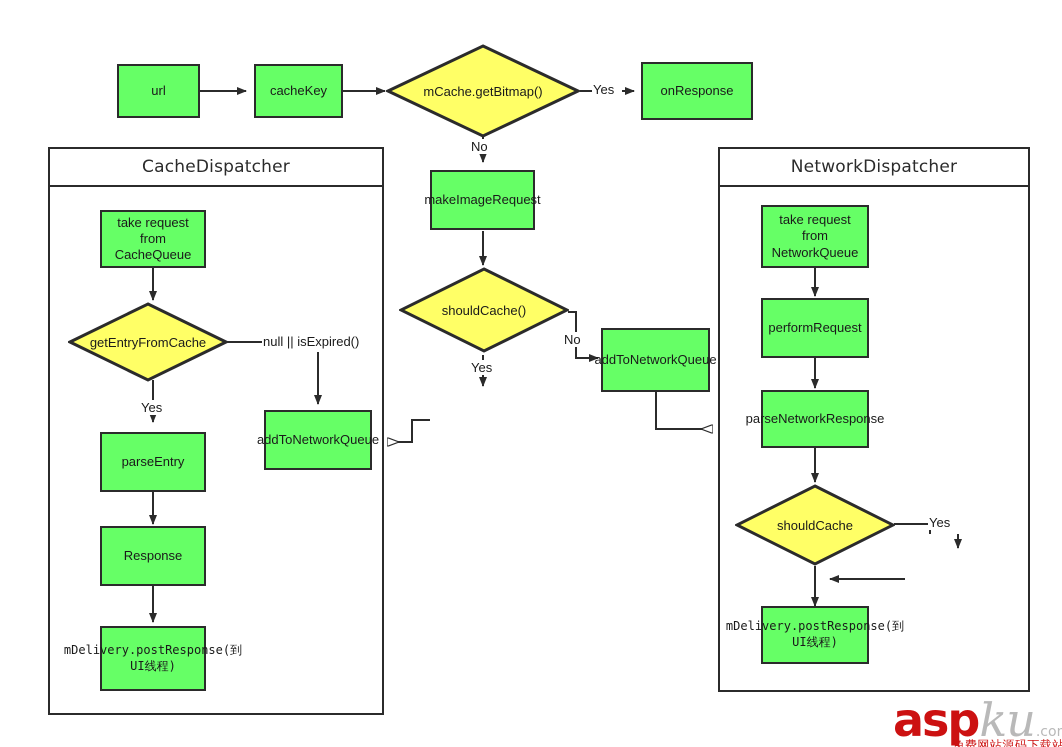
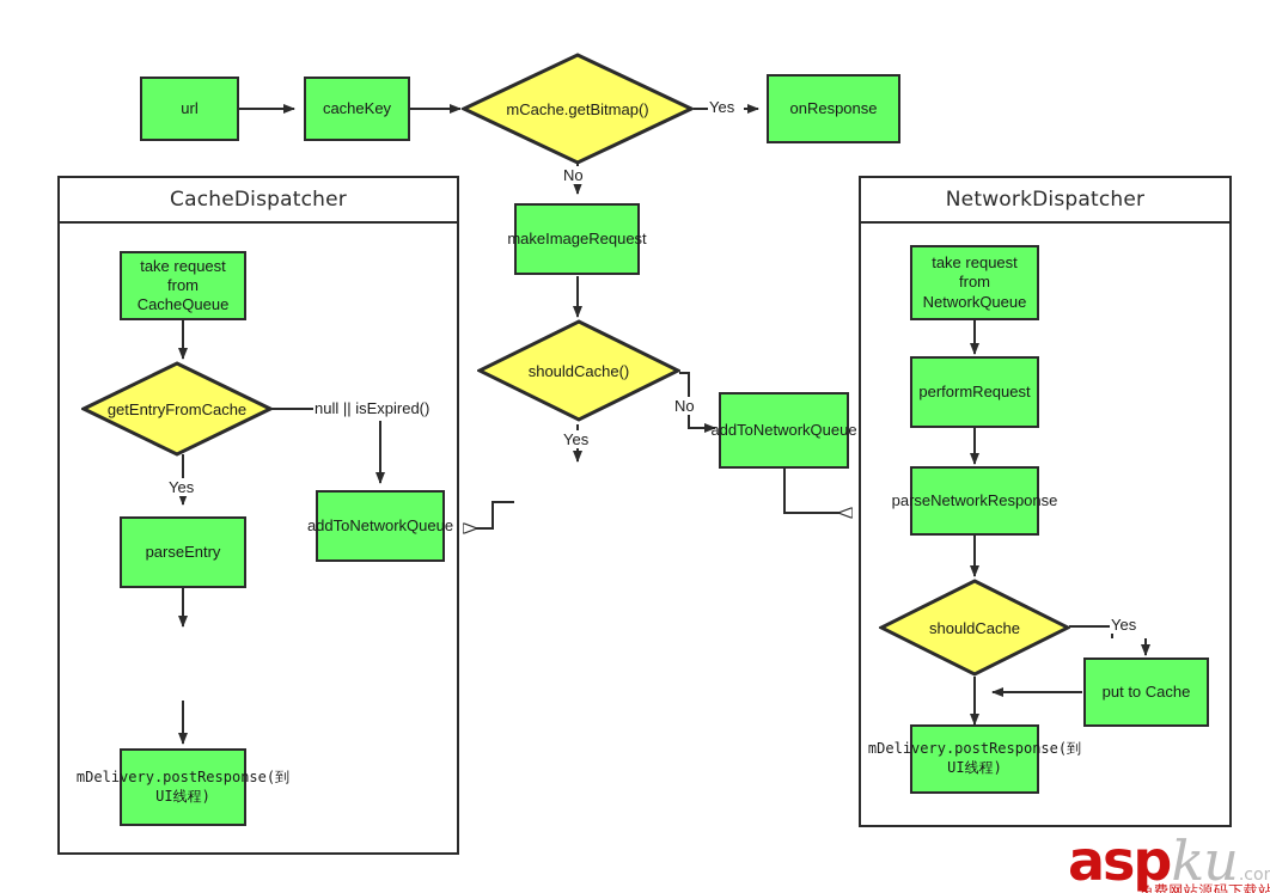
  url
  cacheKey
  mCache.getBitmap()
  Yes
  onResponse
  No
  makeImageRequest
  shouldCache()
  Yes
  No
  addToNetworkQueue
  CacheDispatcher
  take request from CacheQueue
  getEntryFromCache
  null || isExpired()
  Yes
  addToNetworkQueue
  parseEntry
- Response
  mDelivery.postResponse(到UI线程)
  NetworkDispatcher
  take request from NetworkQueue
  performRequest
  parseNetworkResponse
  shouldCache
  Yes
+ put to Cache
  mDelivery.postResponse(到UI线程)
  asp
  ku
  .co
  免费网站源码下载站
